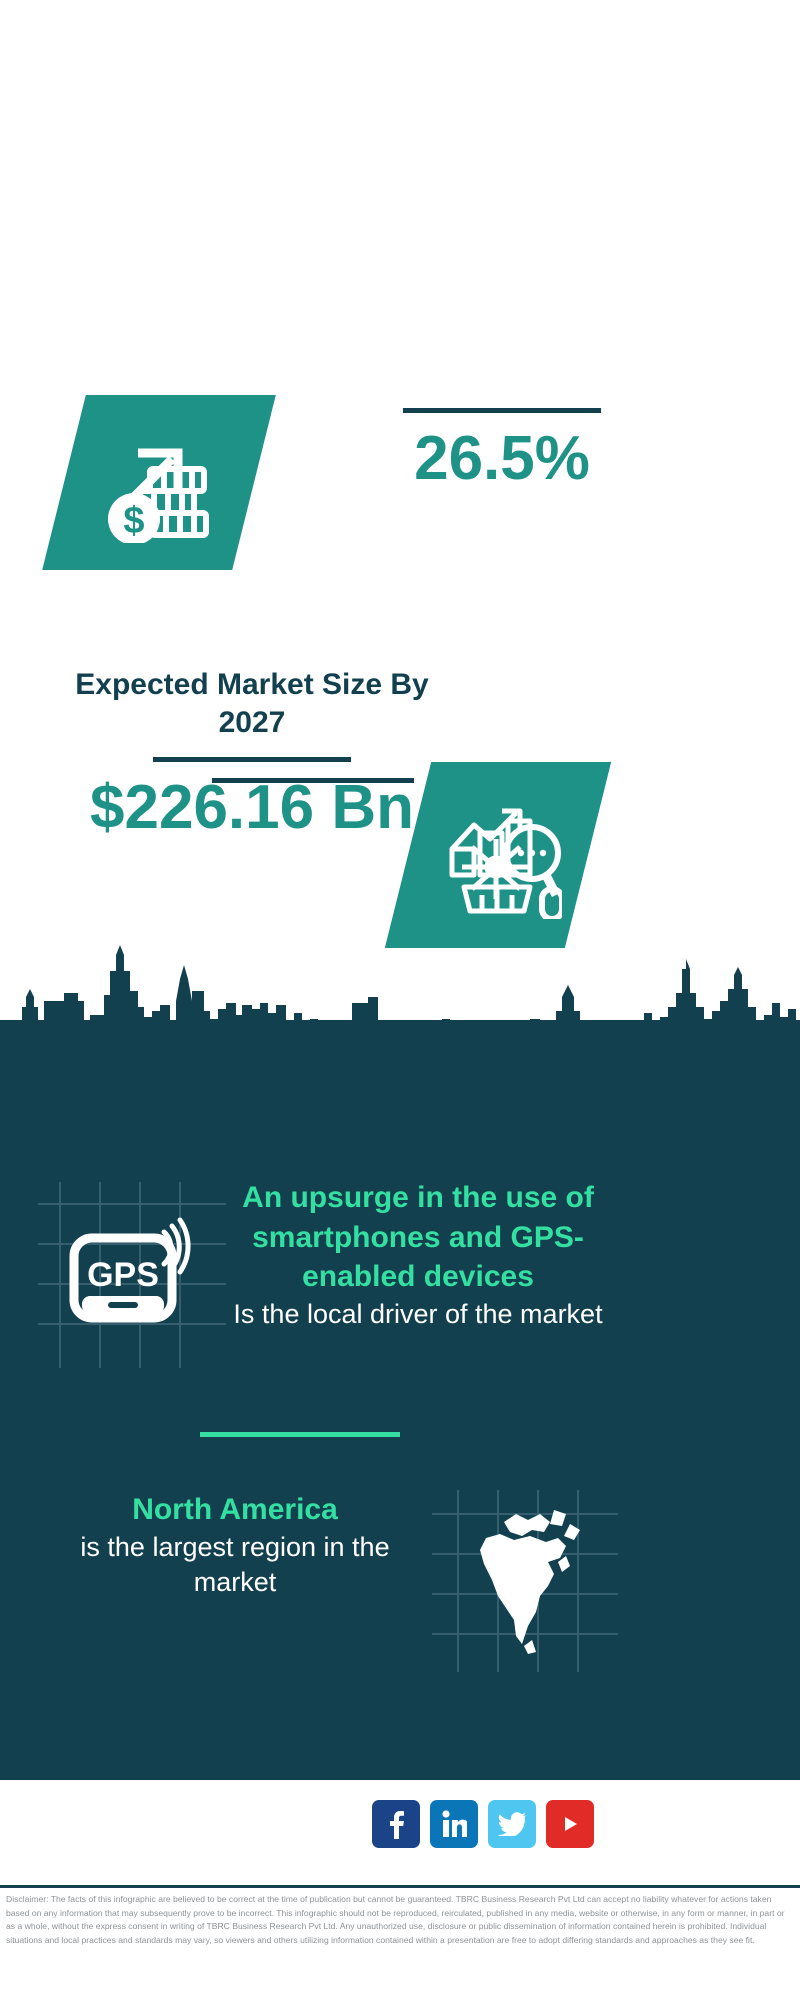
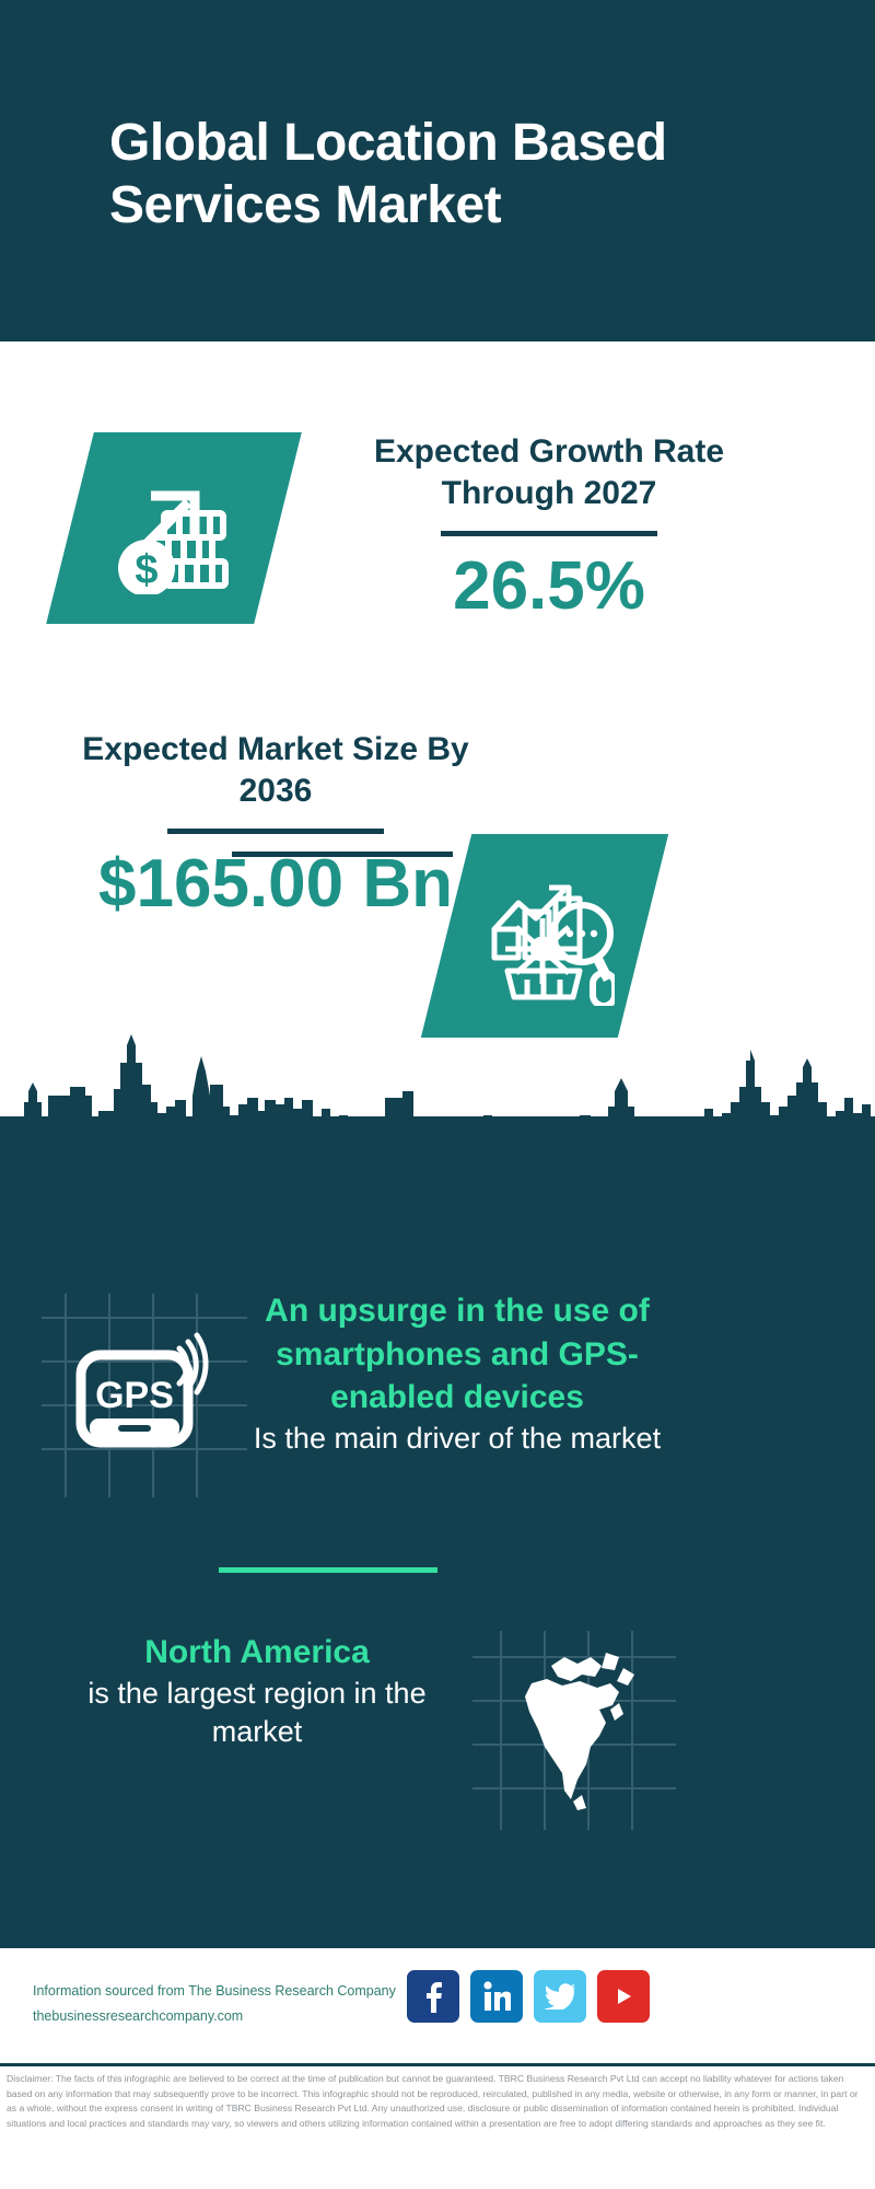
+ Global Location Based Services Market
+ Expected Growth Rate Through 2027
  26.5%
- Expected Market Size By 2027
+ Expected Market Size By 2036
- $226.16 Bn
+ $165.00 Bn
  GPS
  An upsurge in the use of smartphones and GPS-enabled devices
- Is the local driver of the market
+ Is the main driver of the market
  North America
  is the largest region in the market
+ Information sourced from The Business Research Company
+ thebusinessresearchcompany.com
  Disclaimer: The facts of this infographic are believed to be correct at the time of publication but cannot be guaranteed. TBRC Business Research Pvt Ltd can accept no liability whatever for actions taken based on any information that may subsequently prove to be incorrect. This infographic should not be reproduced, reirculated, published in any media, website or otherwise, in any form or manner, in part or as a whole, without the express consent in writing of TBRC Business Research Pvt Ltd. Any unauthorized use, disclosure or public dissemination of information contained herein is prohibited. Individual situations and local practices and standards may vary, so viewers and others utilizing information contained within a presentation are free to adopt differing standards and approaches as they see fit.
